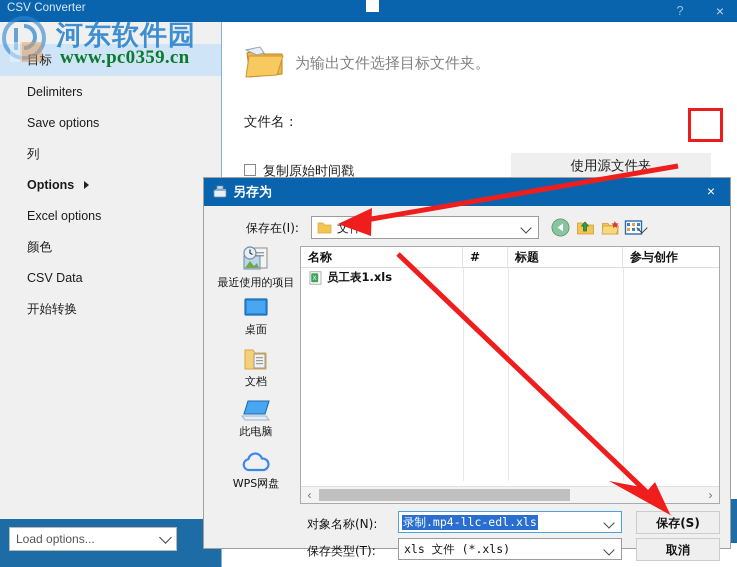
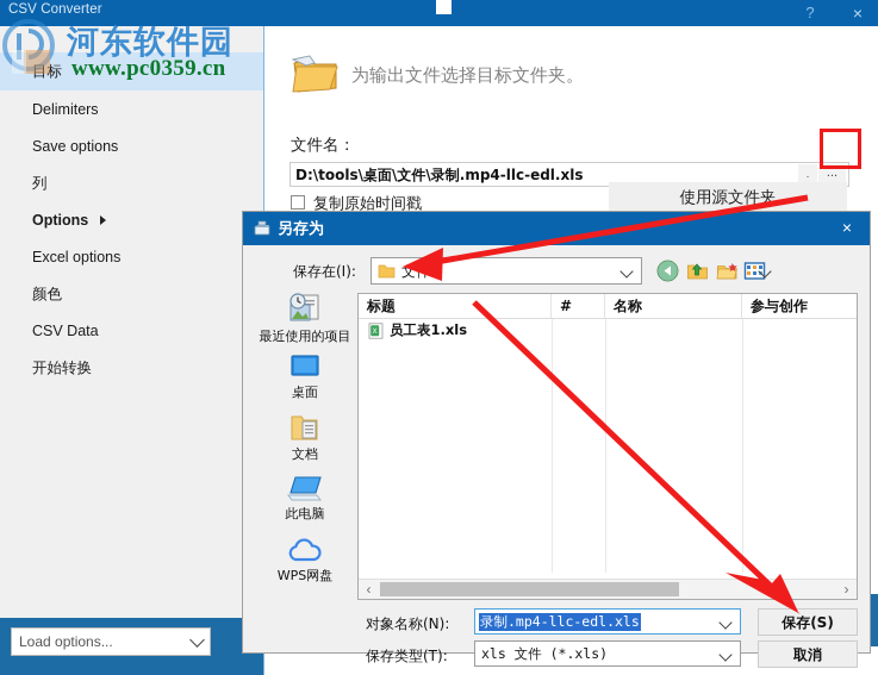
  CSV Converter
  ?
  ×
  目标
  Delimiters
  Save options
  列
  Options
  Excel options
  颜色
  CSV Data
  开始转换
  Load options...
  为输出文件选择目标文件夹。
  文件名：
+ D:\tools\桌面\文件\录制.mp4-llc-edl.xls
+ .
+ ...
  复制原始时间戳
  使用源文件夹
  另存为
  ×
  保存在(I):
  最近使用的项目
  桌面
  文档
  此电脑
  WPS网盘
- 名称
+ 标题
  #
- 标题
+ 名称
  参与创作
  员工表1.xls
  ‹
  ›
  对象名称(N):
  录制.mp4-llc-edl.xls
  保存类型(T):
  xls 文件 (*.xls)
  保存(S)
  取消
  河东软件园
  www.pc0359.cn
